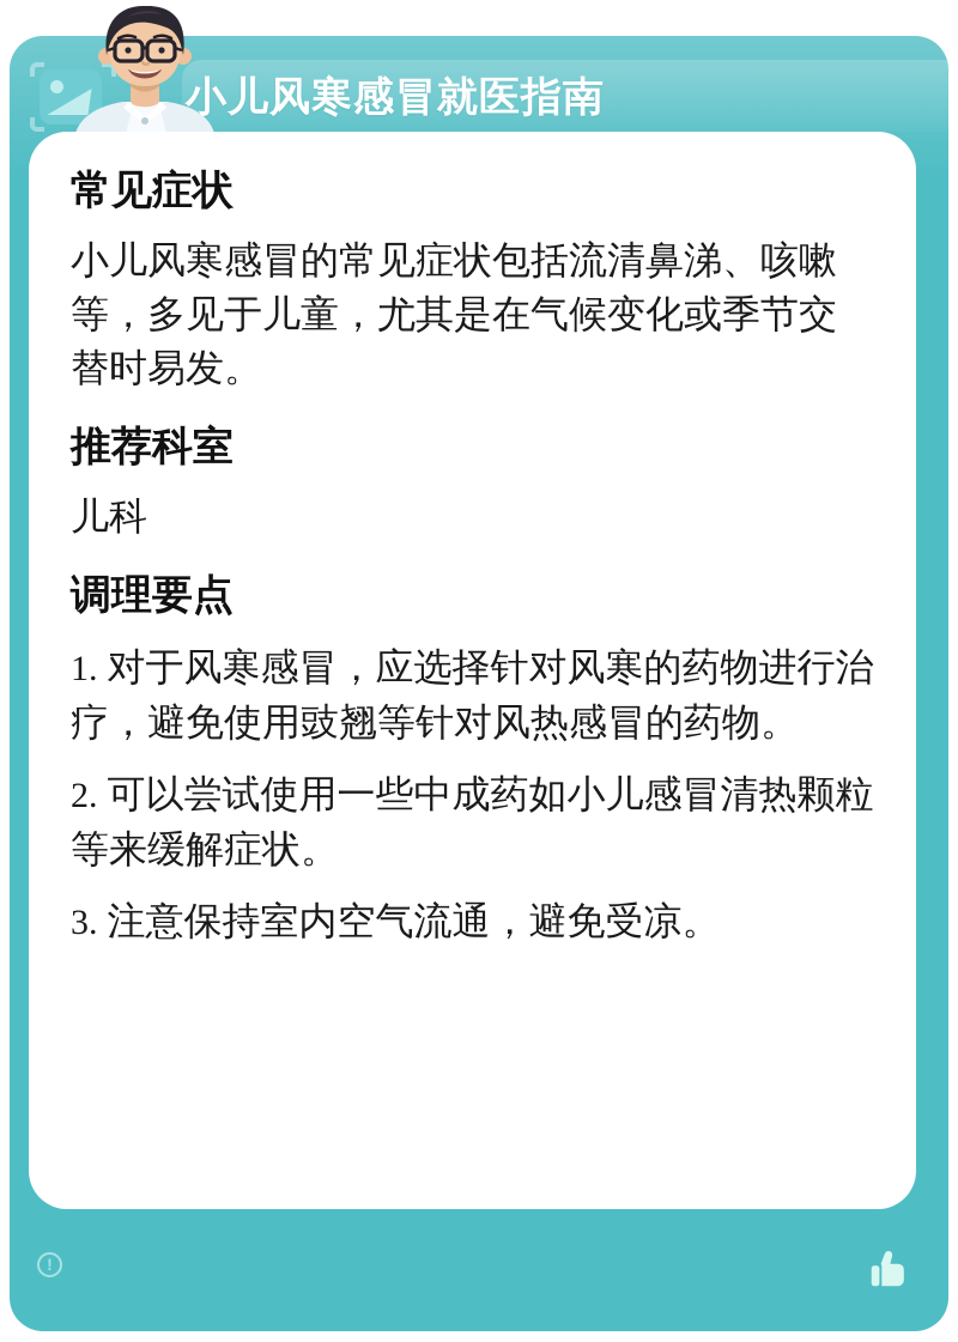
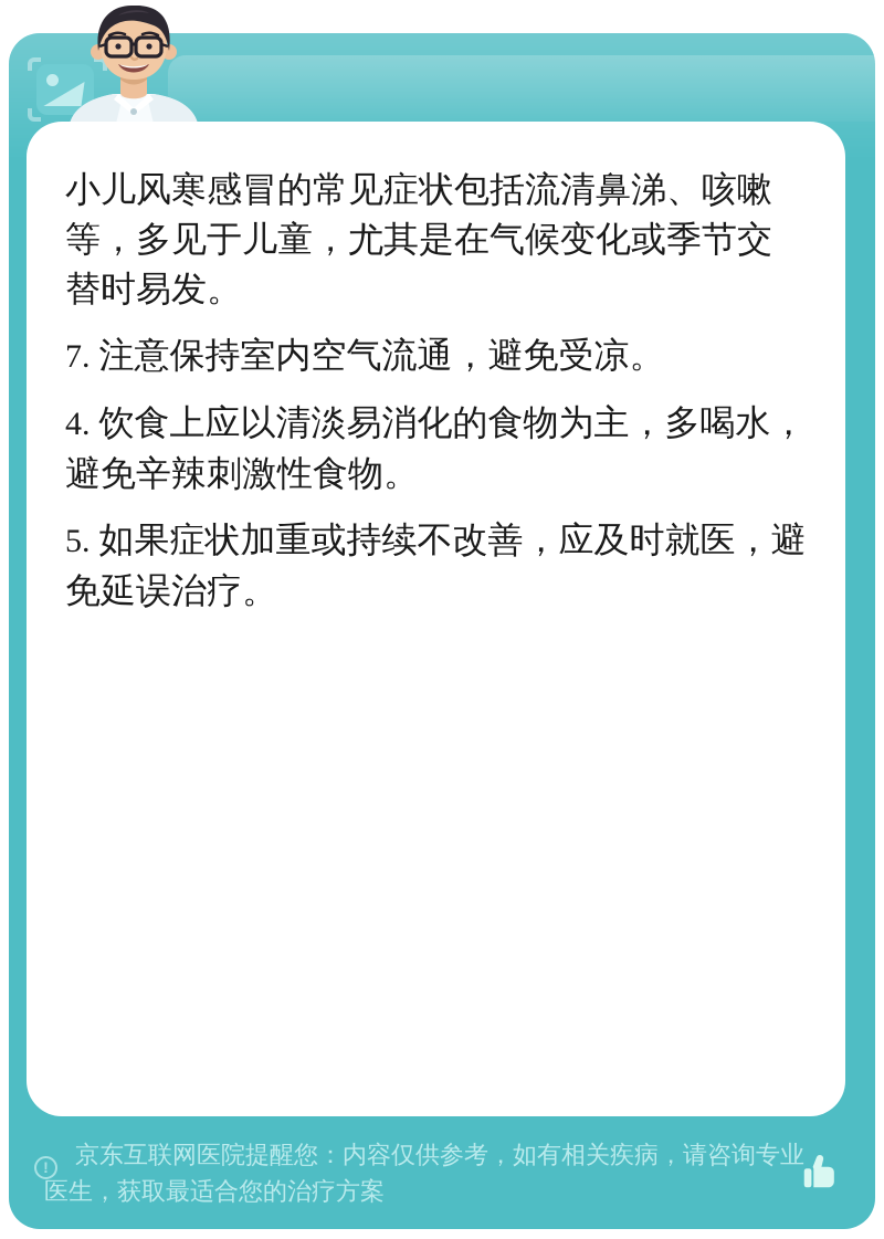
- 小儿风寒感冒就医指南
- 常见症状
  小儿风寒感冒的常见症状包括流清鼻涕、咳嗽等，多见于儿童，尤其是在气候变化或季节交替时易发。
- 推荐科室
- 儿科
- 调理要点
- 1. 对于风寒感冒，应选择针对风寒的药物进行治疗，避免使用豉翘等针对风热感冒的药物。
- 2. 可以尝试使用一些中成药如小儿感冒清热颗粒等来缓解症状。
- 3. 注意保持室内空气流通，避免受凉。
+ 7. 注意保持室内空气流通，避免受凉。
+ 4. 饮食上应以清淡易消化的食物为主，多喝水，避免辛辣刺激性食物。
+ 5. 如果症状加重或持续不改善，应及时就医，避免延误治疗。
  !
+ 京东互联网医院提醒您：内容仅供参考，如有相关疾病，请咨询专业医生，获取最适合您的治疗方案
